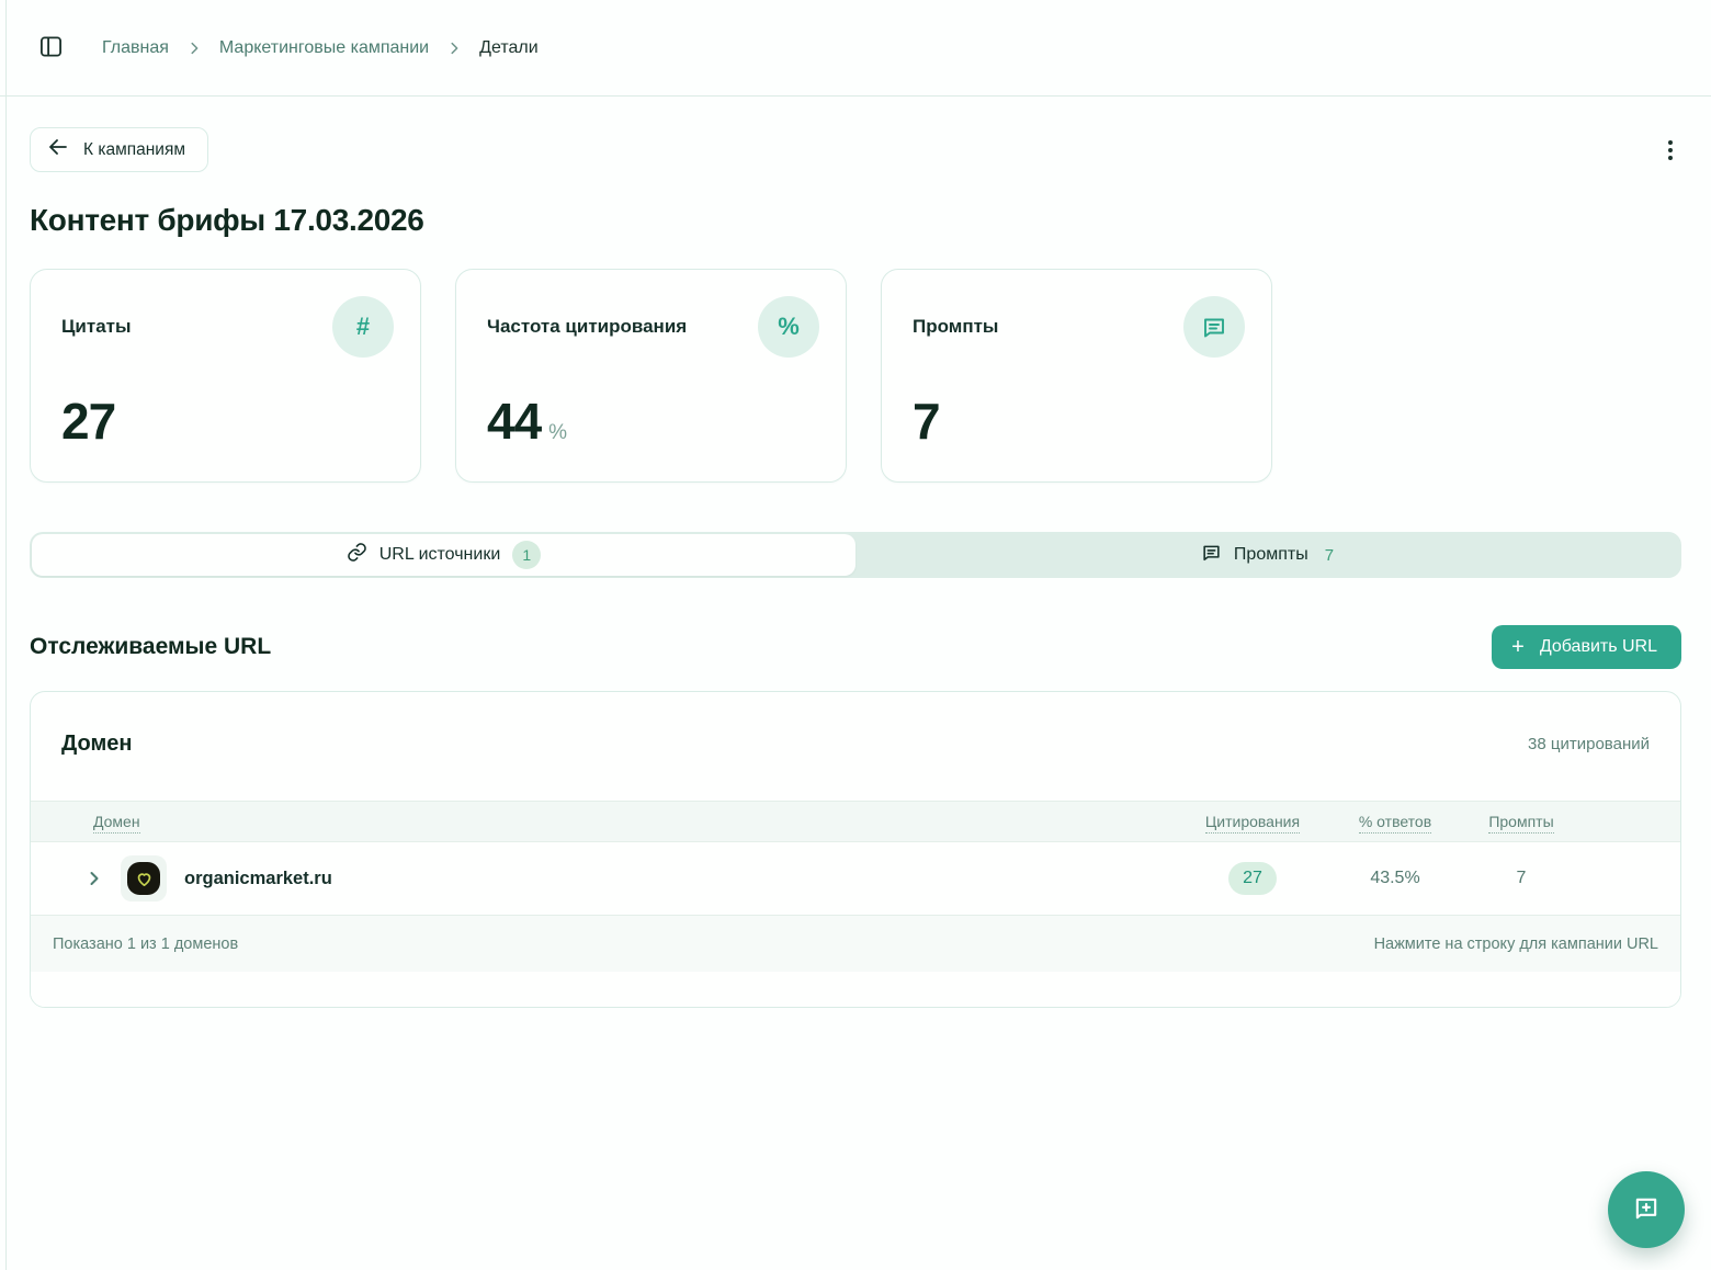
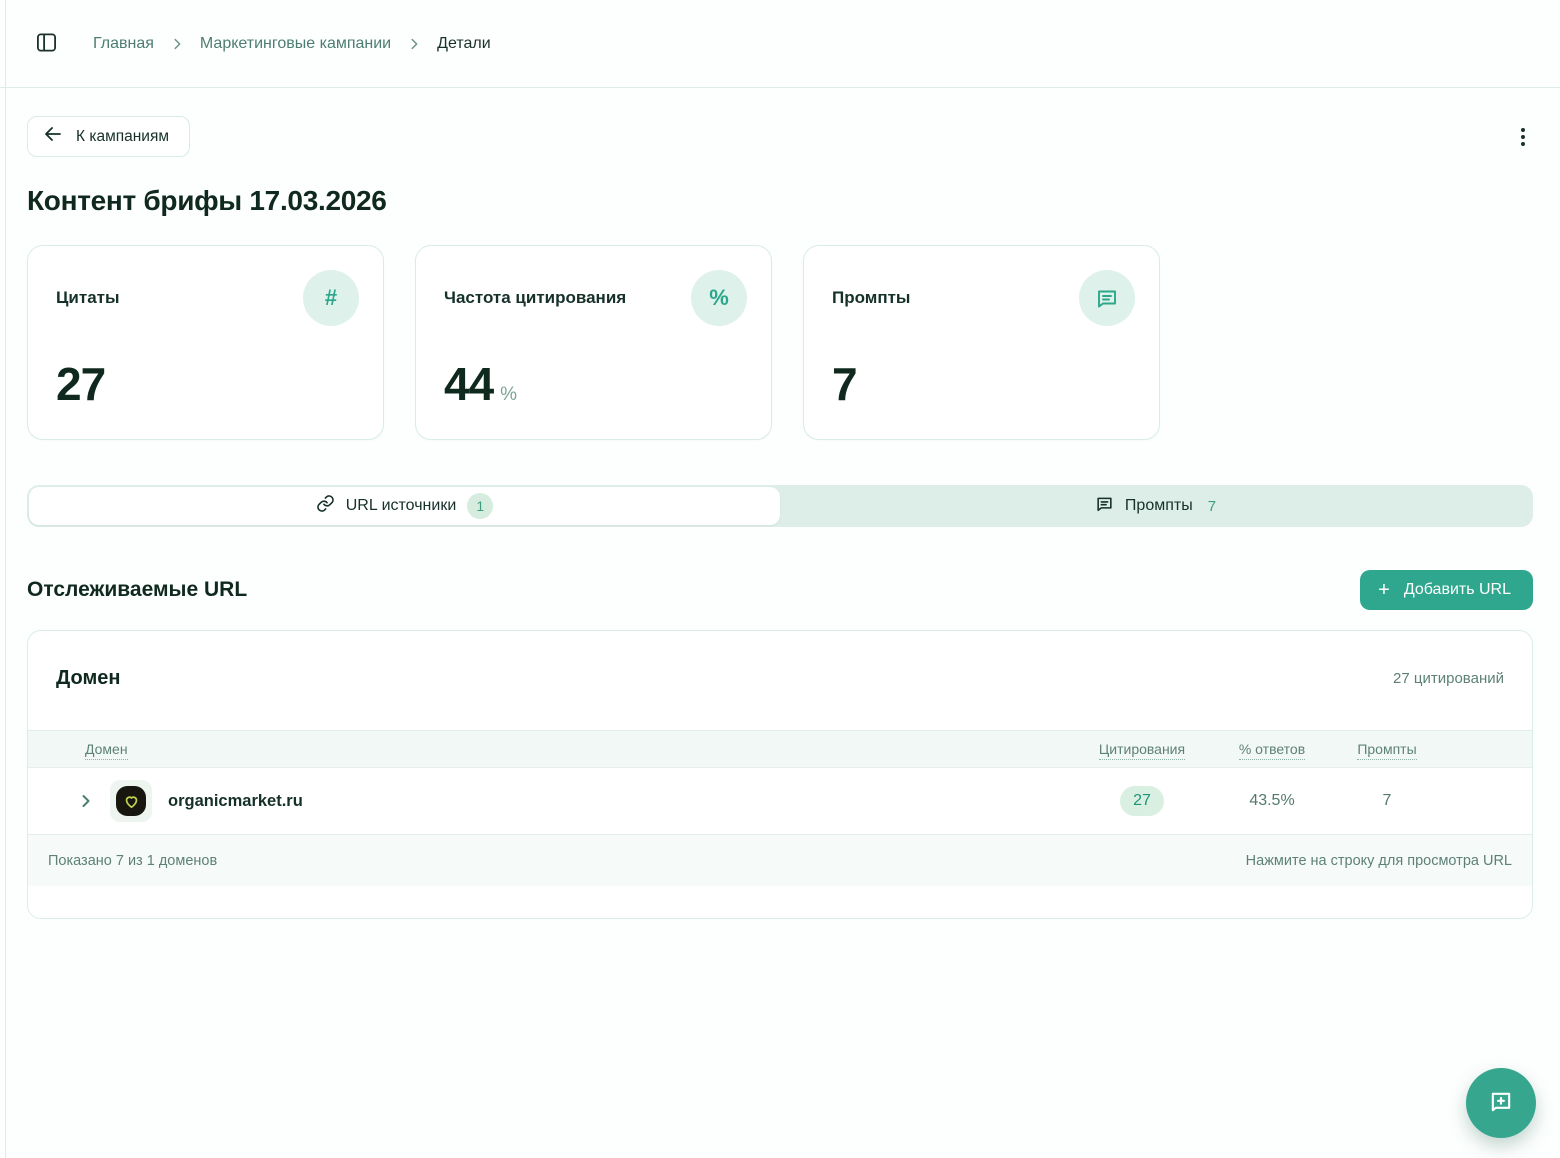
  Главная
  Маркетинговые кампании
  Детали
  К кампаниям
  Контент брифы 17.03.2026
  Цитаты
  #
  27
  Частота цитирования
  %
  44
  %
  Промпты
  7
  URL источники
  1
  Промпты
  7
  Отслеживаемые URL
  +
  Добавить URL
  Домен
- 38 цитирований
+ 27 цитирований
  Домен
  Цитирования
  % ответов
  Промпты
  organicmarket.ru
  27
  43.5%
  7
- Показано 1 из 1 доменов
+ Показано 7 из 1 доменов
- Нажмите на строку для кампании URL
+ Нажмите на строку для просмотра URL
